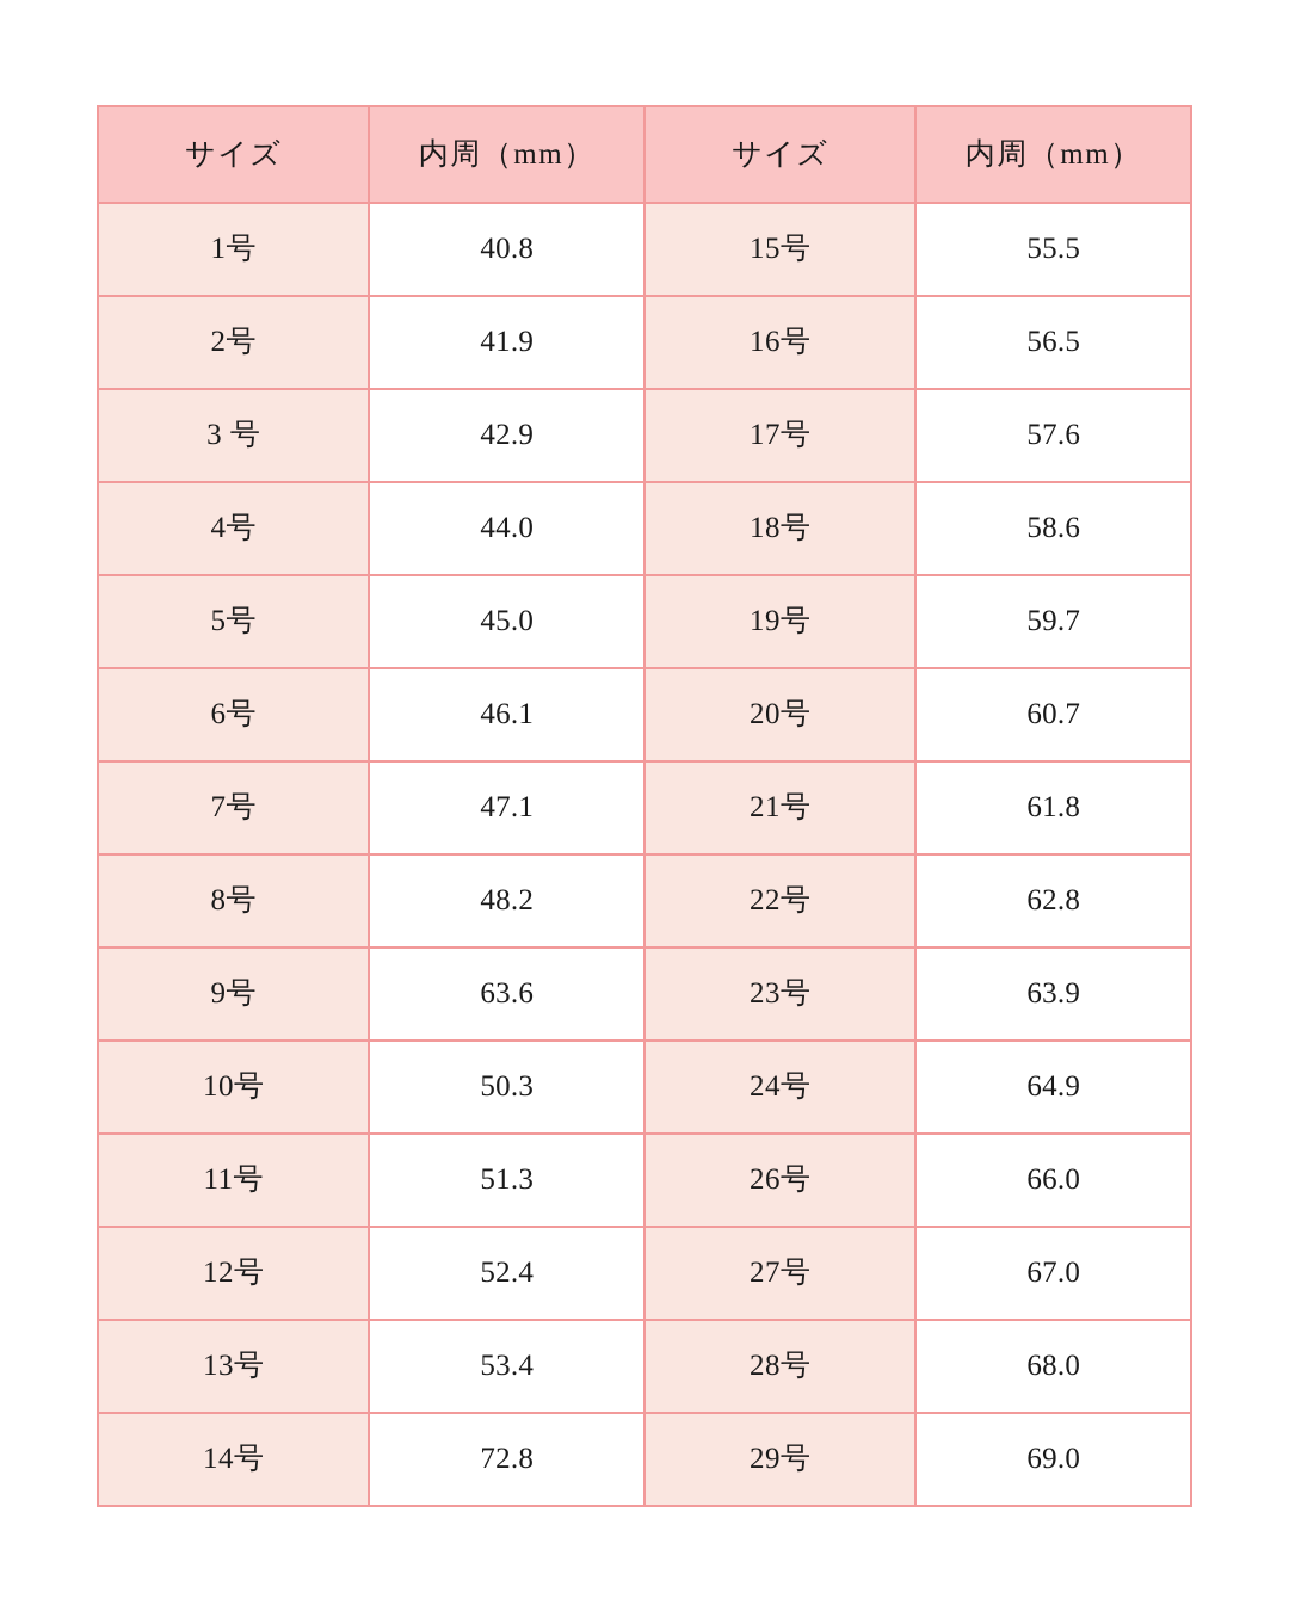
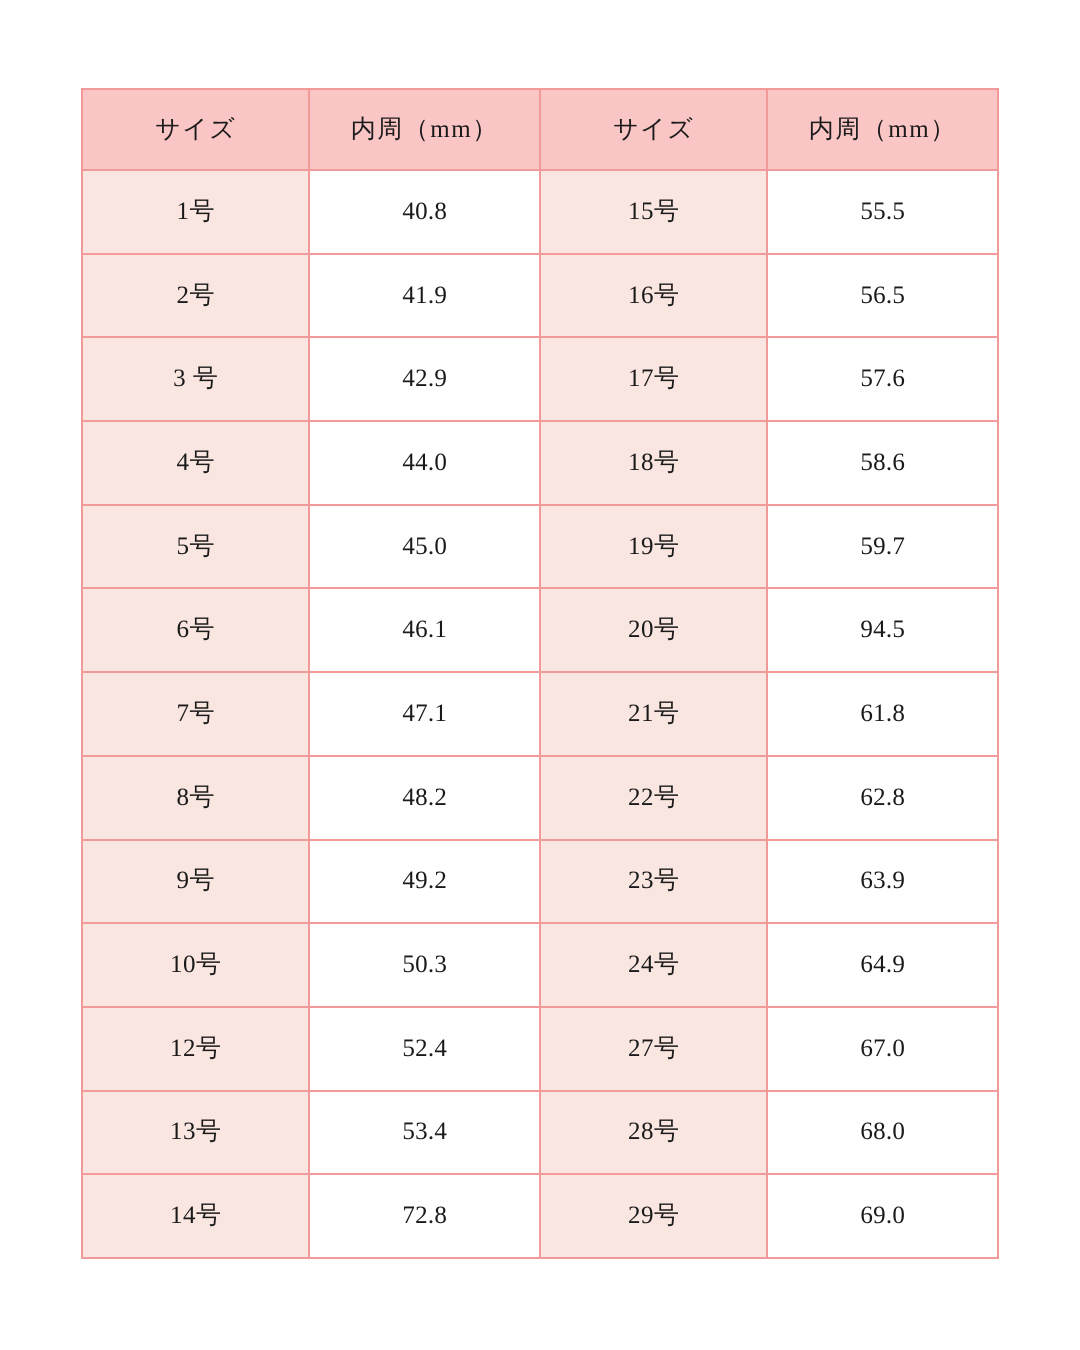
  サイズ	内周（mm）	サイズ	内周（mm）
  1号	40.8	15号	55.5
  2号	41.9	16号	56.5
  3 号	42.9	17号	57.6
  4号	44.0	18号	58.6
  5号	45.0	19号	59.7
- 6号	46.1	20号	60.7
+ 6号	46.1	20号	94.5
  7号	47.1	21号	61.8
  8号	48.2	22号	62.8
- 9号	63.6	23号	63.9
+ 9号	49.2	23号	63.9
  10号	50.3	24号	64.9
- 11号	51.3	26号	66.0
  12号	52.4	27号	67.0
  13号	53.4	28号	68.0
  14号	72.8	29号	69.0
